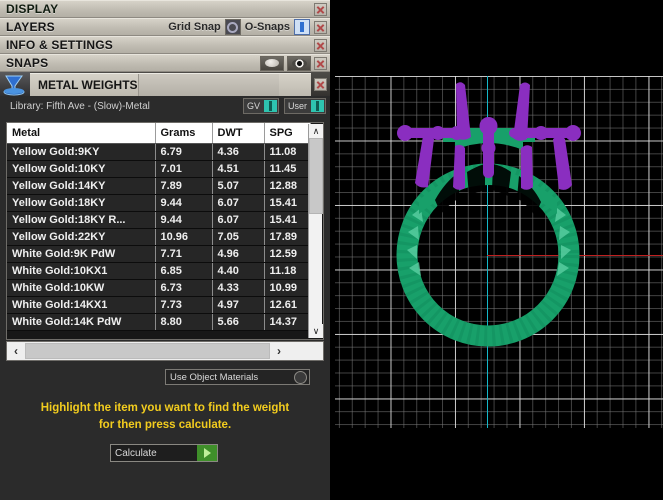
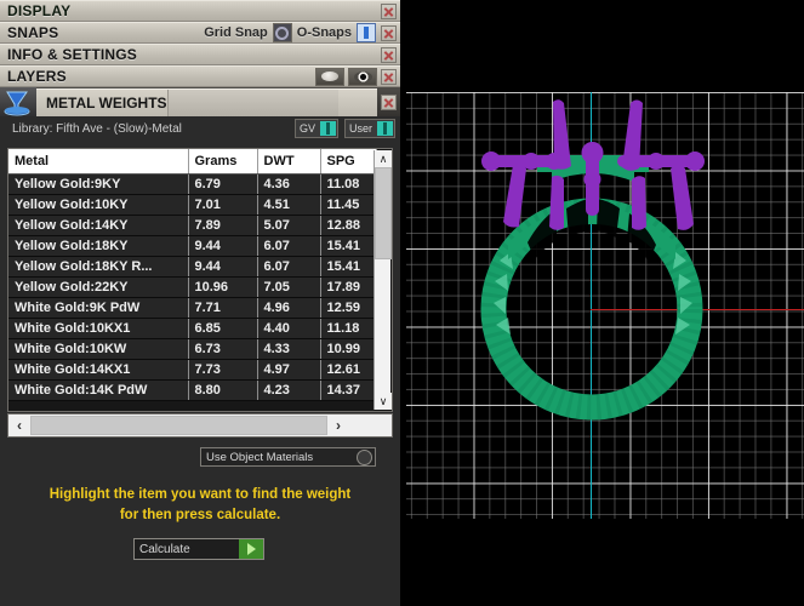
  DISPLAY
- LAYERS
+ SNAPS
  Grid Snap
  O-Snaps
  INFO & SETTINGS
- SNAPS
+ LAYERS
  METAL WEIGHTS
  Library: Fifth Ave - (Slow)-Metal
  GV
  User
  Metal	Grams	DWT	SPG
  Yellow Gold:9KY	6.79	4.36	11.08
  Yellow Gold:10KY	7.01	4.51	11.45
  Yellow Gold:14KY	7.89	5.07	12.88
  Yellow Gold:18KY	9.44	6.07	15.41
  Yellow Gold:18KY R...	9.44	6.07	15.41
  Yellow Gold:22KY	10.96	7.05	17.89
  White Gold:9K PdW	7.71	4.96	12.59
  White Gold:10KX1	6.85	4.40	11.18
  White Gold:10KW	6.73	4.33	10.99
  White Gold:14KX1	7.73	4.97	12.61
- White Gold:14K PdW	8.80	5.66	14.37
+ White Gold:14K PdW	8.80	4.23	14.37
  ∧
  ∨
  ‹
  ›
  Use Object Materials
  Highlight the item you want to find the weight
  for then press calculate.
  Calculate
